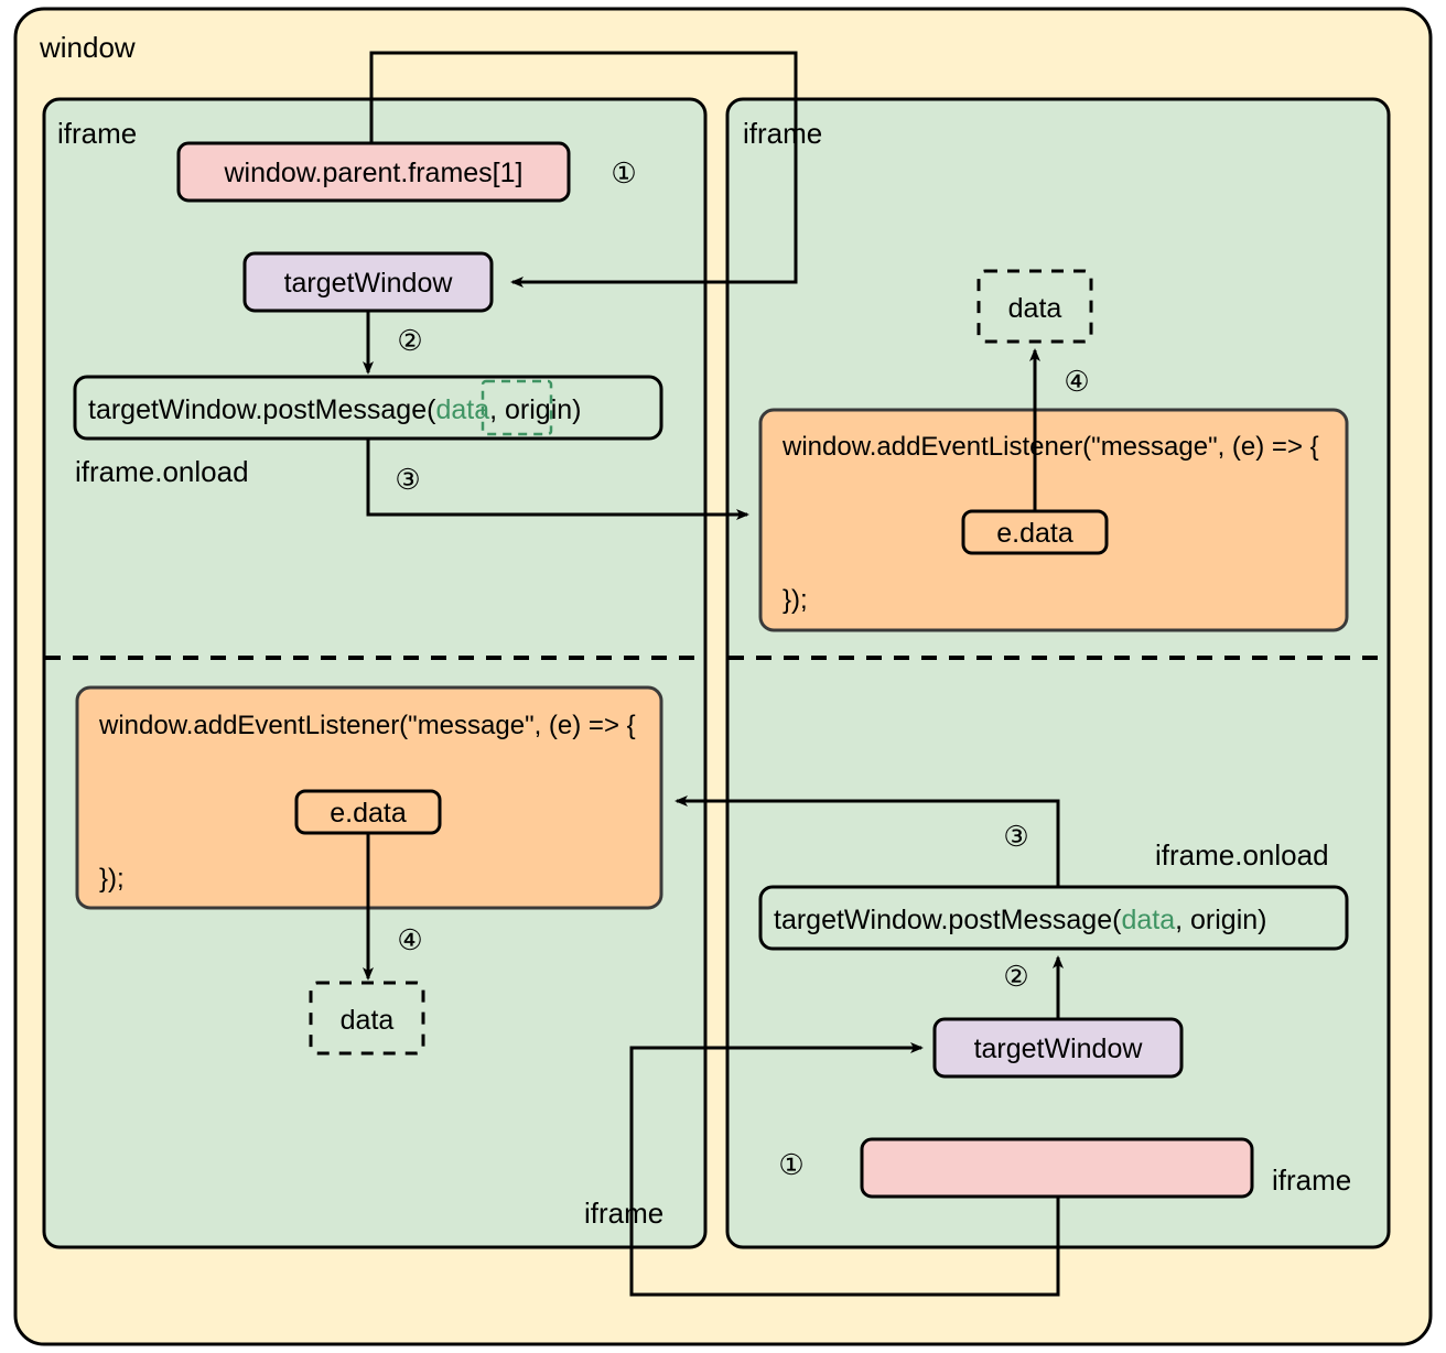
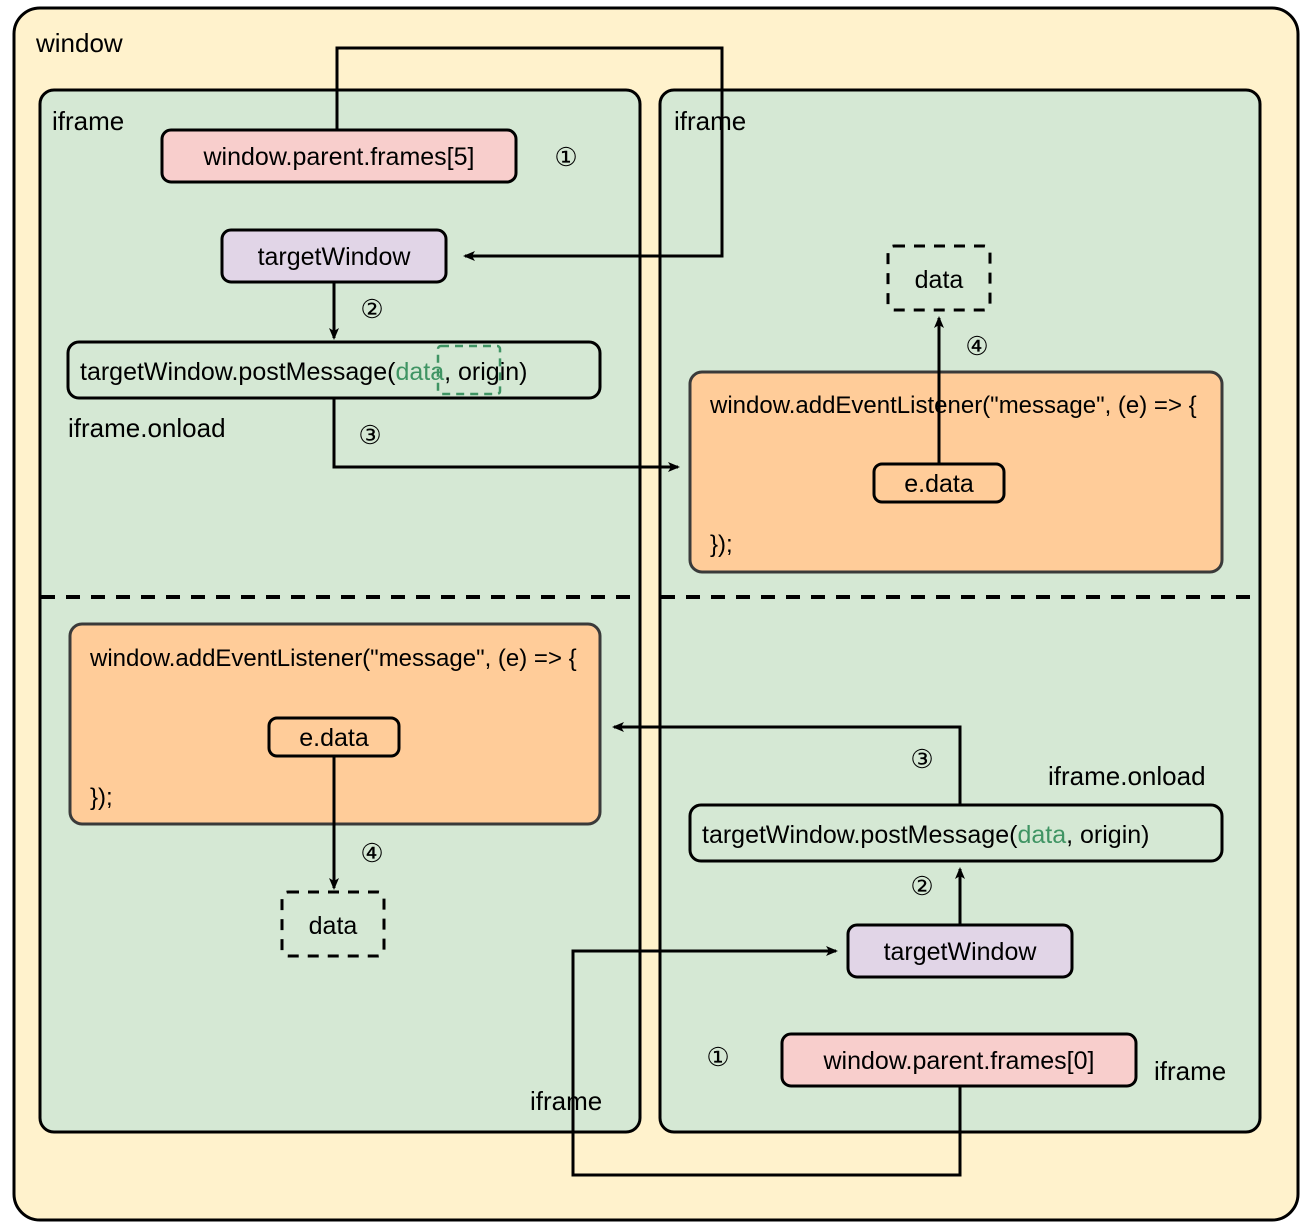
  window
  iframe
  ifrae
- window.parent.frames[1]
+ window.parent.frames[5]
  ①
  targetWindow
  ②
  targetWindow.postMessage(dat , origin)
  iframe.onload
  ③
  data
  window.addEventListener("message", (e) => {
  });
  e.data
  ④
  window.addEventListener("message", (e) => {
  });
  e.data
  ④
  data
  iframe
  targetWindow.postMessage(data, origin)
  iframe.onload
  ③
  targetWindow
  ②
+ window.parent.frames[0]
  ①
  iframe
